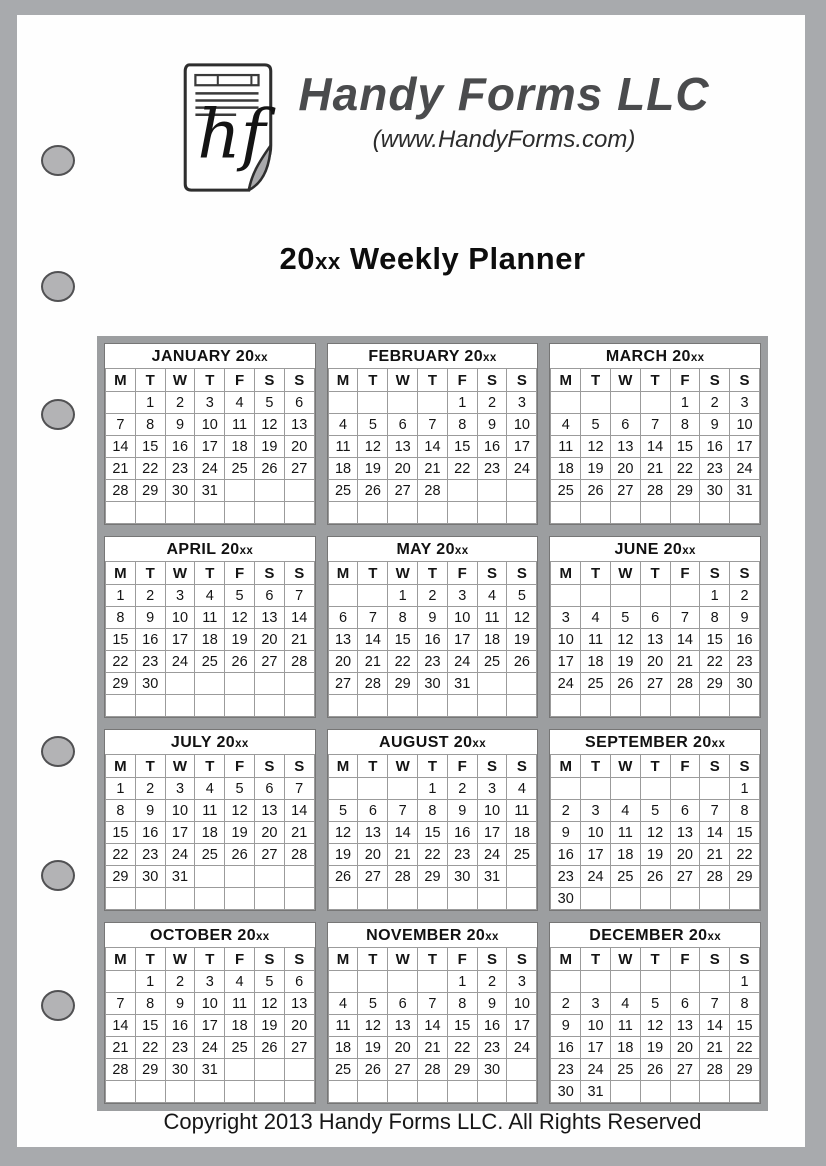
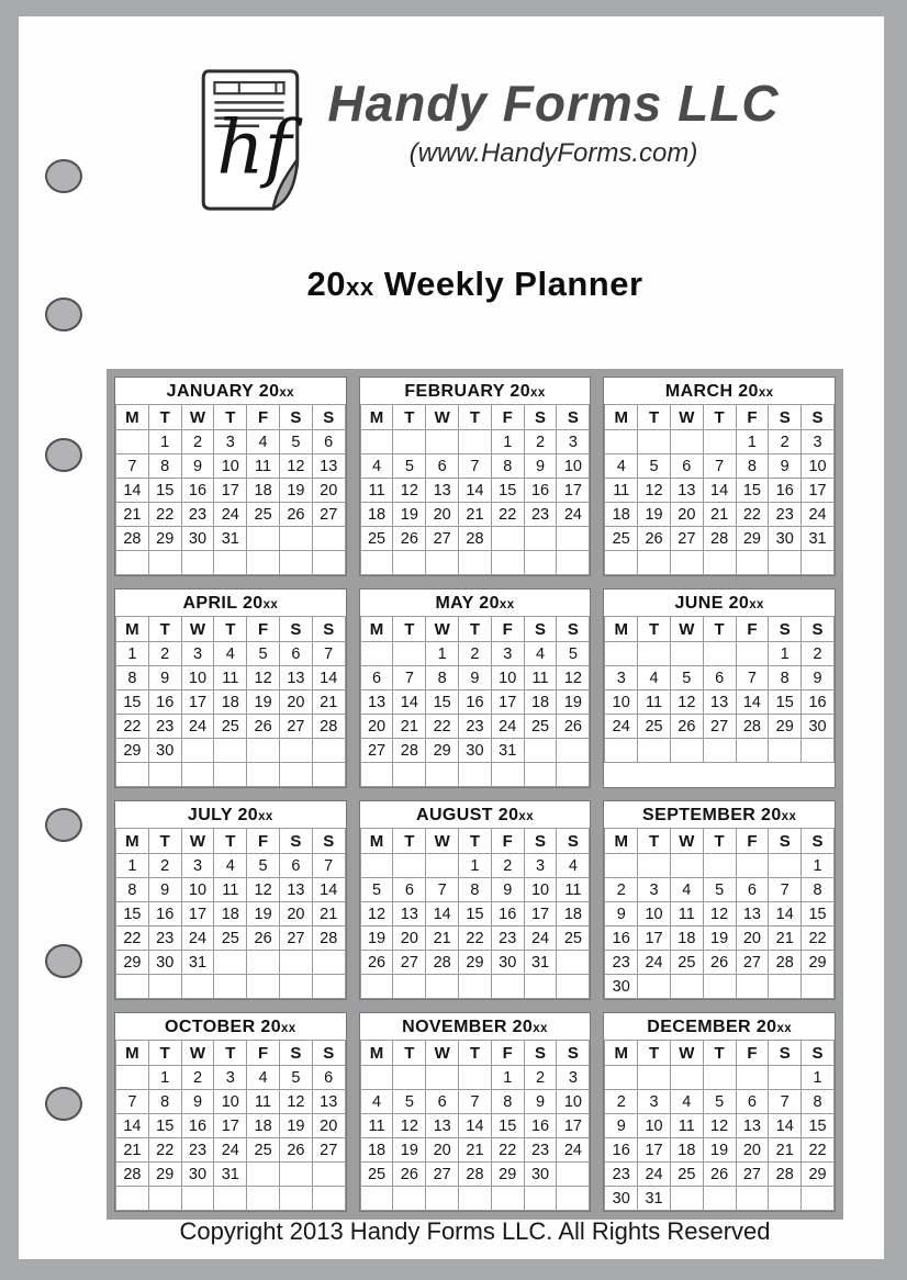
  hf
  Handy Forms LLC
  (www.HandyForms.com)
  20xx Weekly Planner
  JANUARY 20xx
  M	T	W	T	F	S	S
  	1	2	3	4	5	6
  7	8	9	10	11	12	13
  14	15	16	17	18	19	20
  21	22	23	24	25	26	27
  28	29	30	31
  FEBRUARY 20xx
  M	T	W	T	F	S	S
  				1	2	3
  4	5	6	7	8	9	10
  11	12	13	14	15	16	17
  18	19	20	21	22	23	24
  25	26	27	28
  MARCH 20xx
  M	T	W	T	F	S	S
  				1	2	3
  4	5	6	7	8	9	10
  11	12	13	14	15	16	17
  18	19	20	21	22	23	24
  25	26	27	28	29	30	31
  APRIL 20xx
  M	T	W	T	F	S	S
  1	2	3	4	5	6	7
  8	9	10	11	12	13	14
  15	16	17	18	19	20	21
  22	23	24	25	26	27	28
  29	30
  MAY 20xx
  M	T	W	T	F	S	S
  		1	2	3	4	5
  6	7	8	9	10	11	12
  13	14	15	16	17	18	19
  20	21	22	23	24	25	26
  27	28	29	30	31
  JUNE 20xx
  M	T	W	T	F	S	S
  					1	2
  3	4	5	6	7	8	9
  10	11	12	13	14	15	16
- 17	18	19	20	21	22	23
  24	25	26	27	28	29	30
  JULY 20xx
  M	T	W	T	F	S	S
  1	2	3	4	5	6	7
  8	9	10	11	12	13	14
  15	16	17	18	19	20	21
  22	23	24	25	26	27	28
  29	30	31
  AUGUST 20xx
  M	T	W	T	F	S	S
  			1	2	3	4
  5	6	7	8	9	10	11
  12	13	14	15	16	17	18
  19	20	21	22	23	24	25
  26	27	28	29	30	31
  SEPTEMBER 20xx
  M	T	W	T	F	S	S
  						1
  2	3	4	5	6	7	8
  9	10	11	12	13	14	15
  16	17	18	19	20	21	22
  23	24	25	26	27	28	29
  30
  OCTOBER 20xx
  M	T	W	T	F	S	S
  	1	2	3	4	5	6
  7	8	9	10	11	12	13
  14	15	16	17	18	19	20
  21	22	23	24	25	26	27
  28	29	30	31
  NOVEMBER 20xx
  M	T	W	T	F	S	S
  				1	2	3
  4	5	6	7	8	9	10
  11	12	13	14	15	16	17
  18	19	20	21	22	23	24
  25	26	27	28	29	30
  DECEMBER 20xx
  M	T	W	T	F	S	S
  						1
  2	3	4	5	6	7	8
  9	10	11	12	13	14	15
  16	17	18	19	20	21	22
  23	24	25	26	27	28	29
  30	31
  Copyright 2013 Handy Forms LLC. All Rights Reserved
